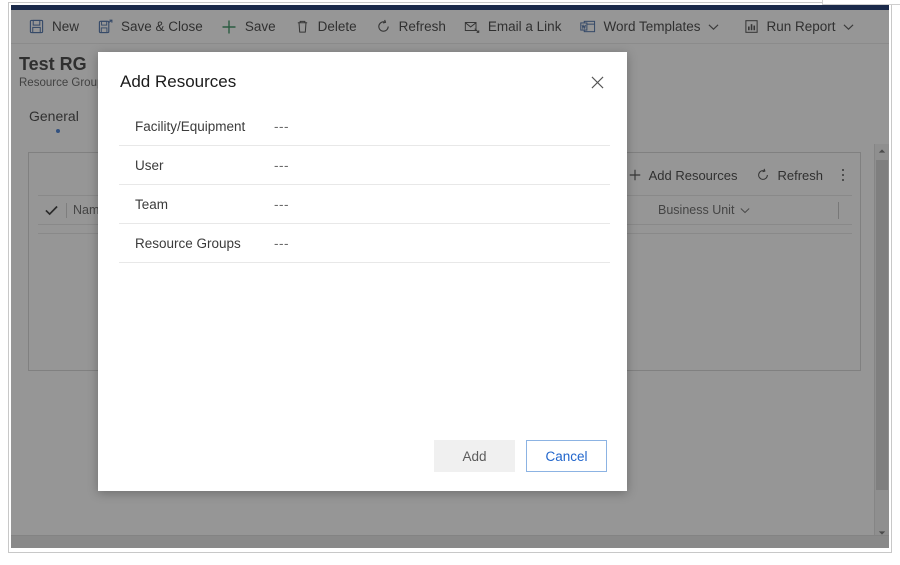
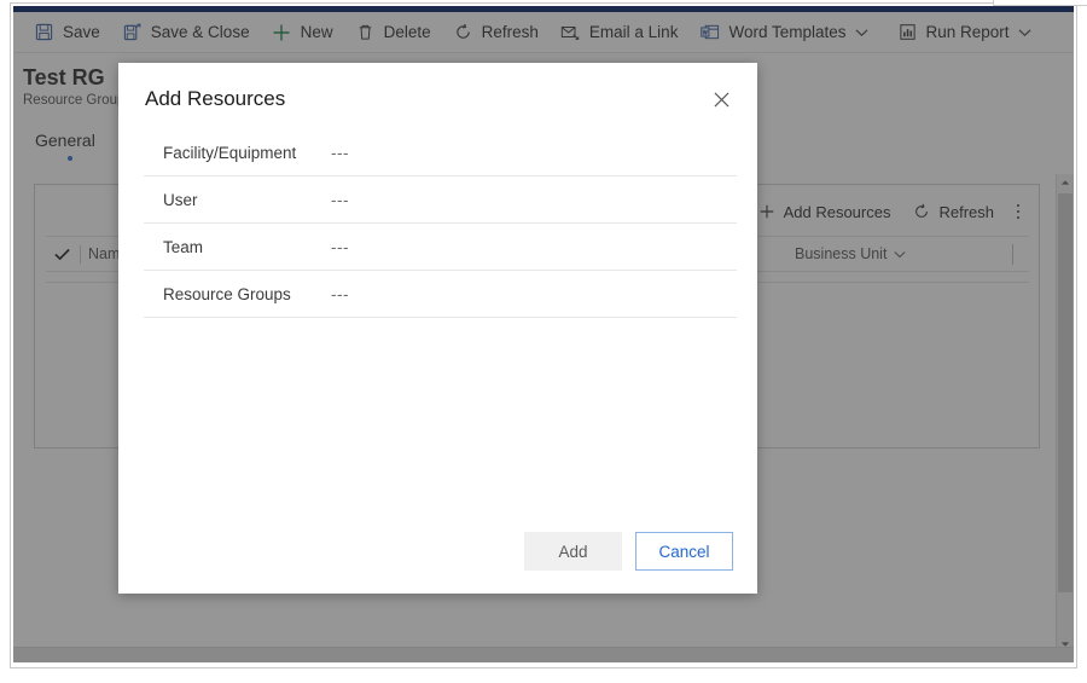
- New
+ Save
  Save & Close
- Save
+ New
  Delete
  Refresh
  Email a Link
  Word Templates
  Run Report
  Test RG
  Resource Grou
  General
  Add Resources
  Refresh
  Nam
  Business Unit
  Add Resources
  Facility/Equipment
  ---
  User
  ---
  Team
  ---
  Resource Groups
  ---
  Add
  Cancel
